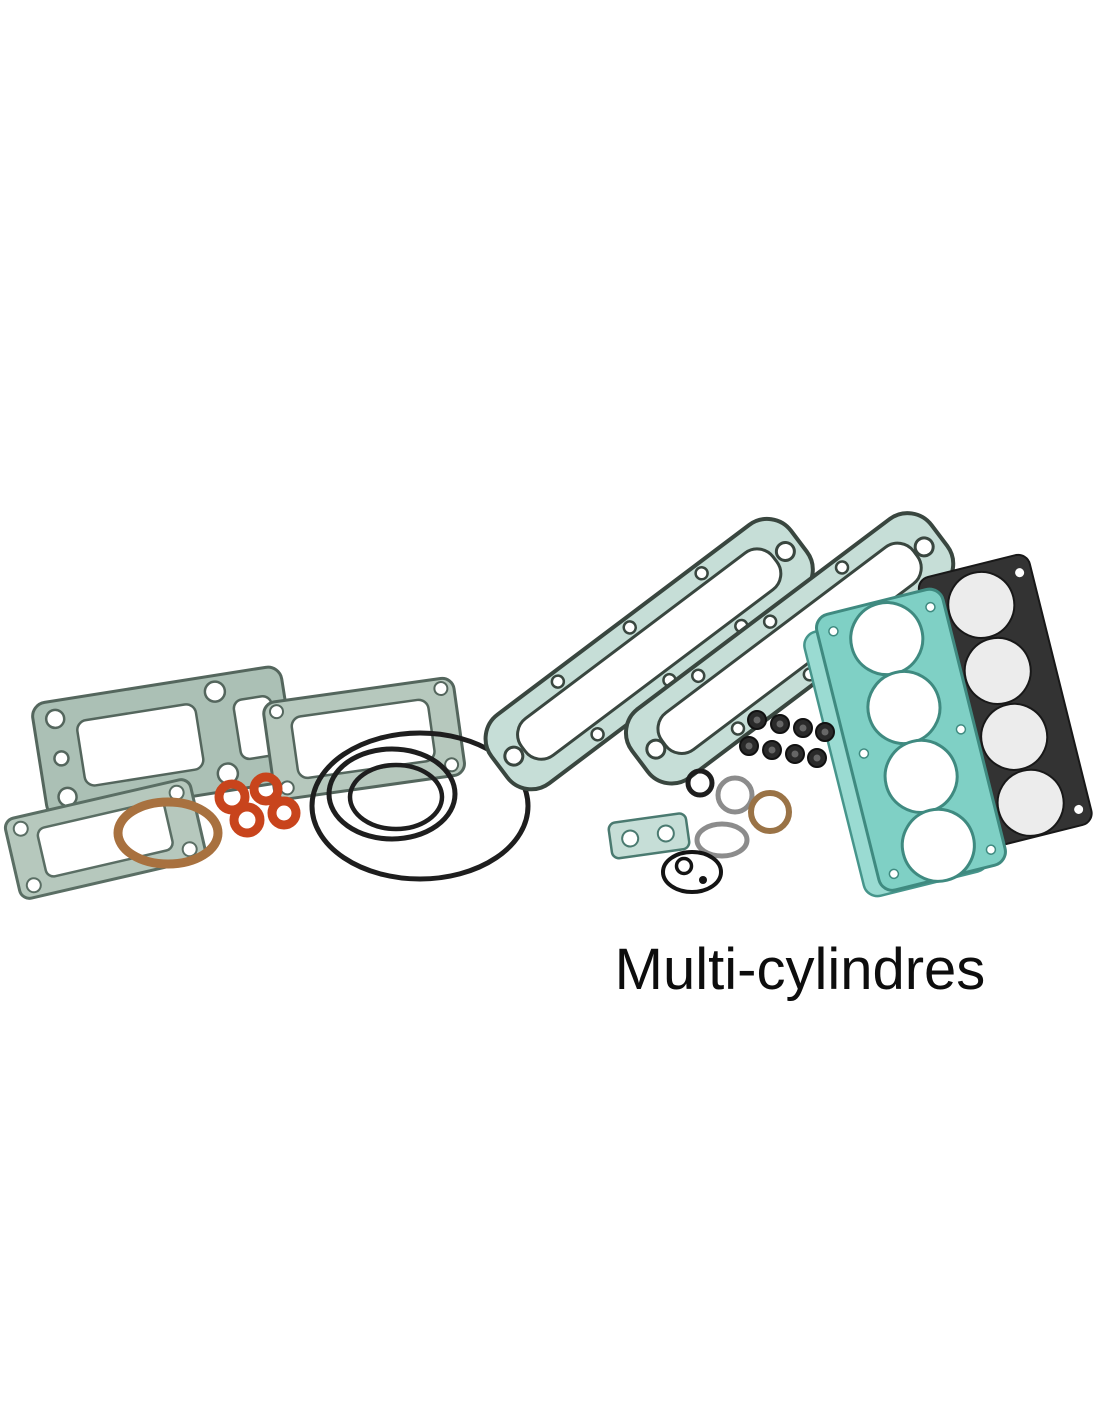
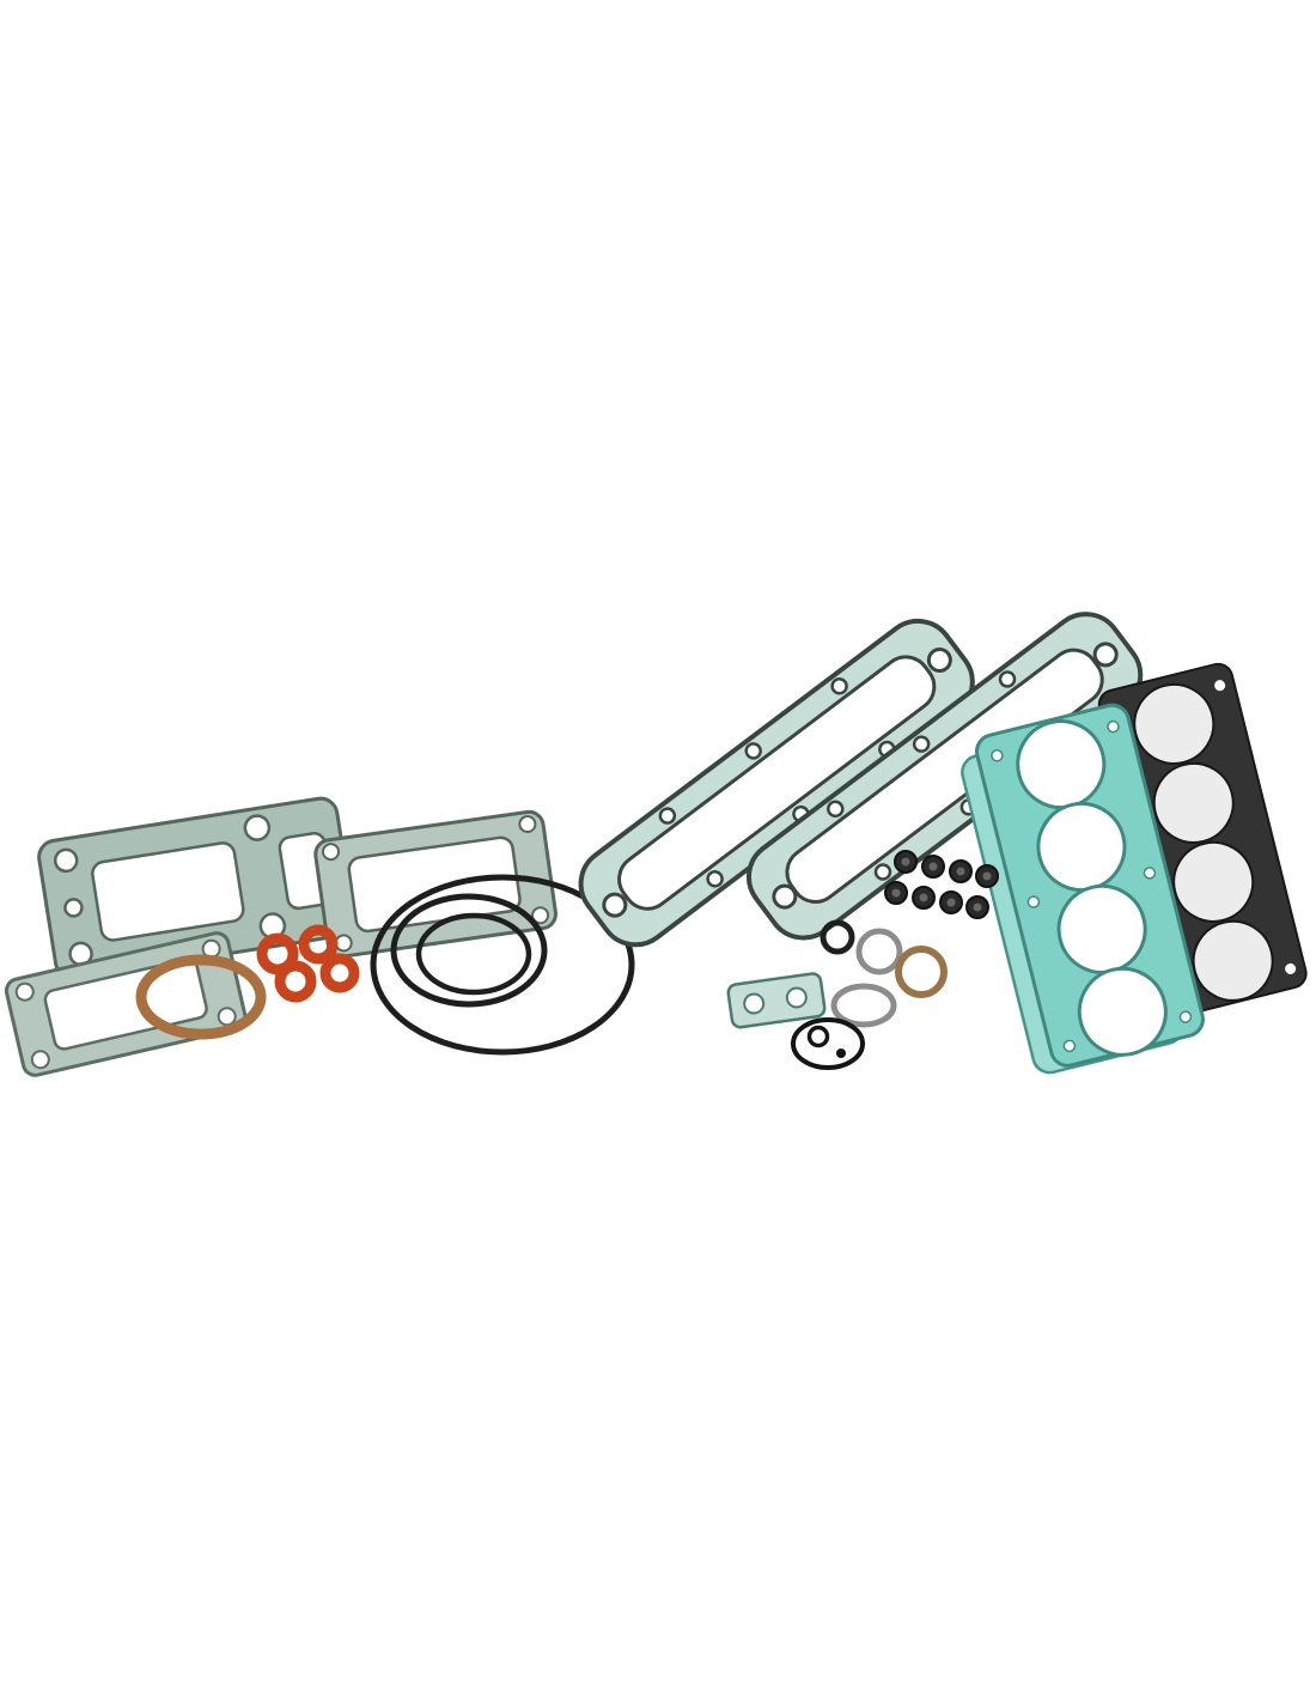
- Multi-cylindres
